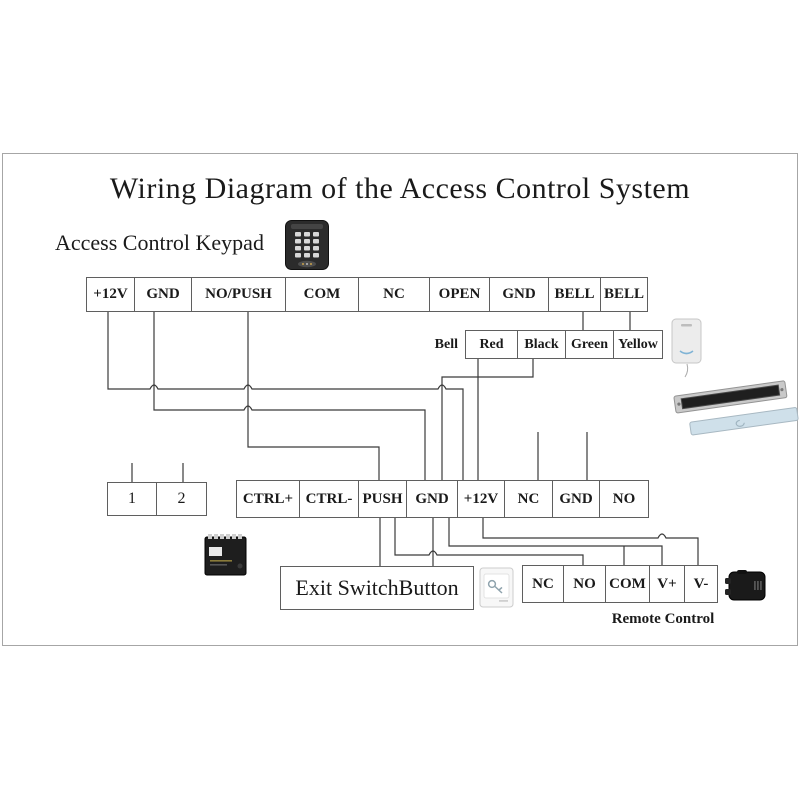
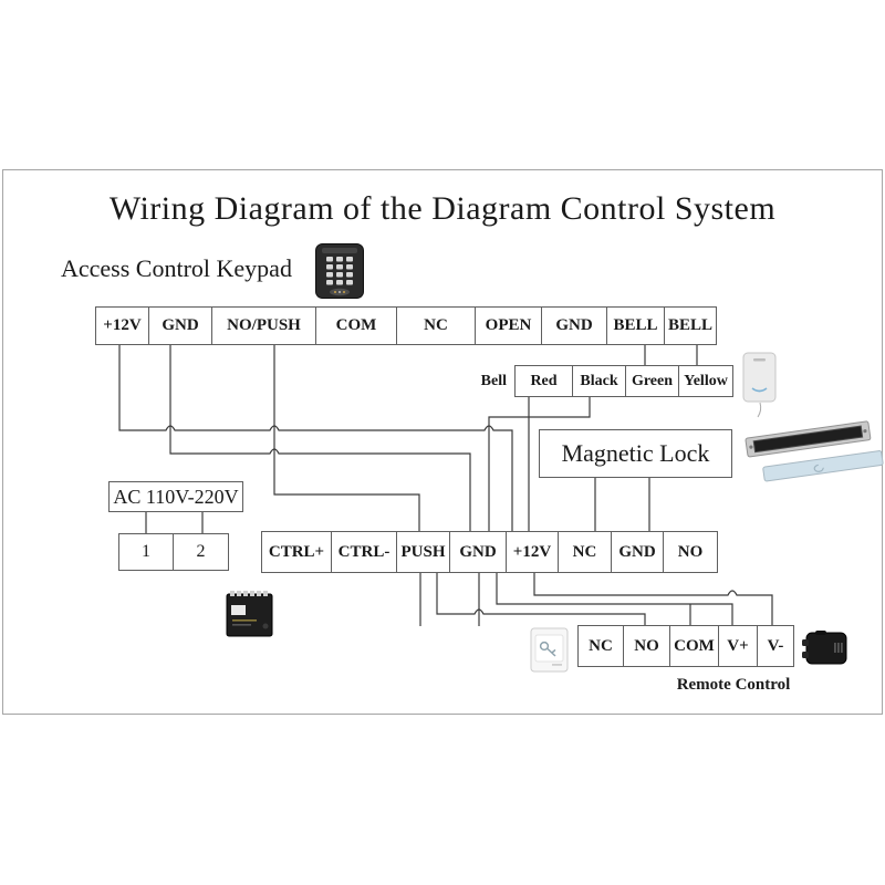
- Wiring Diagram of the Access Control System
+ Wiring Diagram of the Diagram Control System
  Access Control Keypad
  +12V
  GND
  NO/PUSH
  COM
  NC
  OPEN
  GND
  BELL
  BELL
  Bell
  Red
  Black
  Green
  Yellow
+ Magnetic Lock
+ AC 110V-220V
  1
  2
  CTRL+
  CTRL-
  PUSH
  GND
  +12V
  NC
  GND
  NO
- Exit SwitchButton
  NC
  NO
  COM
  V+
  V-
  Remote Control
